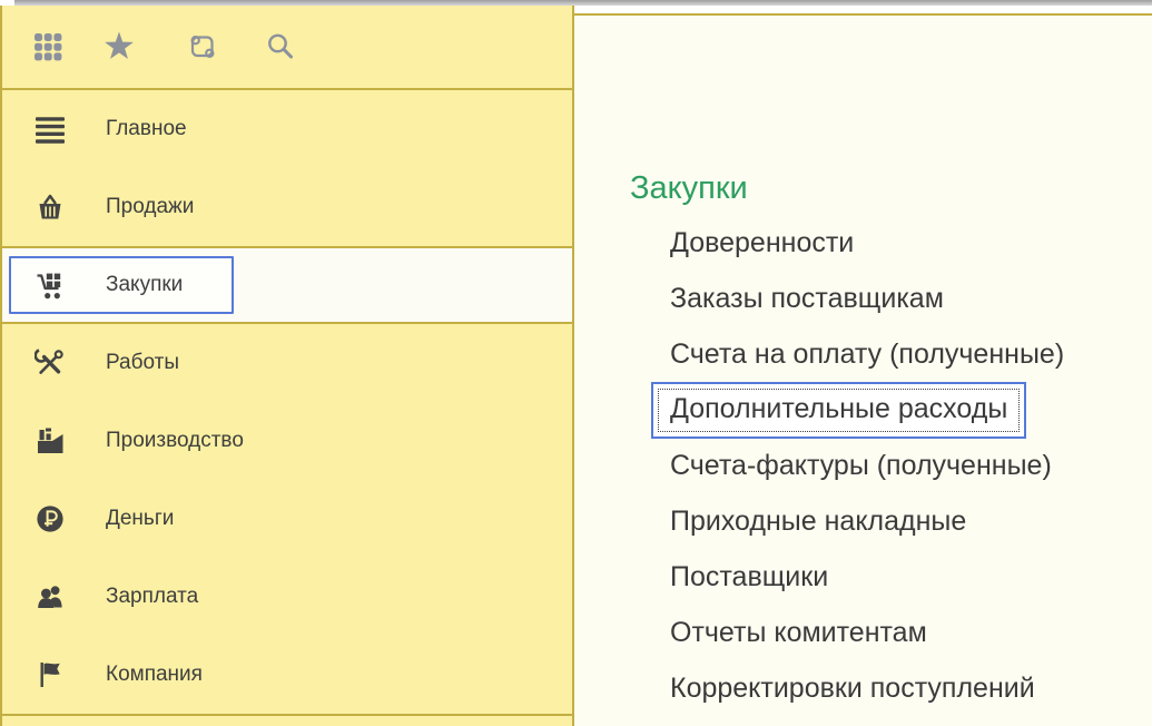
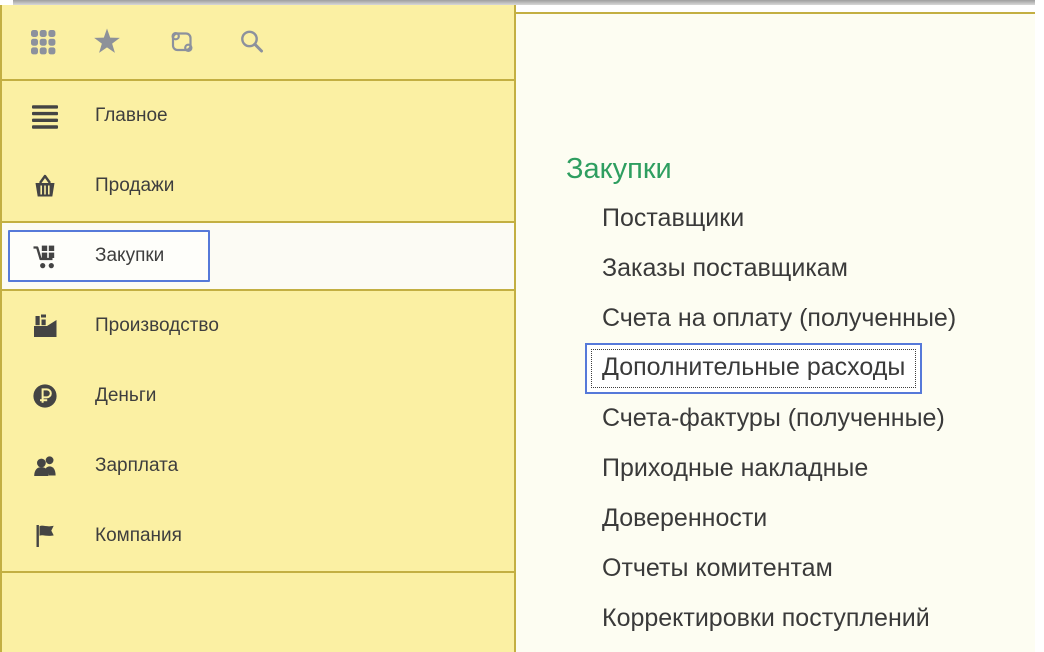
  Главное
  Продажи
  Закупки
- Работы
  Производство
  Деньги
  Зарплата
  Компания
  Закупки
- Доверенности
+ Поставщики
  Заказы поставщикам
  Счета на оплату (полученные)
  Дополнительные расходы
  Счета-фактуры (полученные)
  Приходные накладные
- Поставщики
+ Доверенности
  Отчеты комитентам
  Корректировки поступлений
